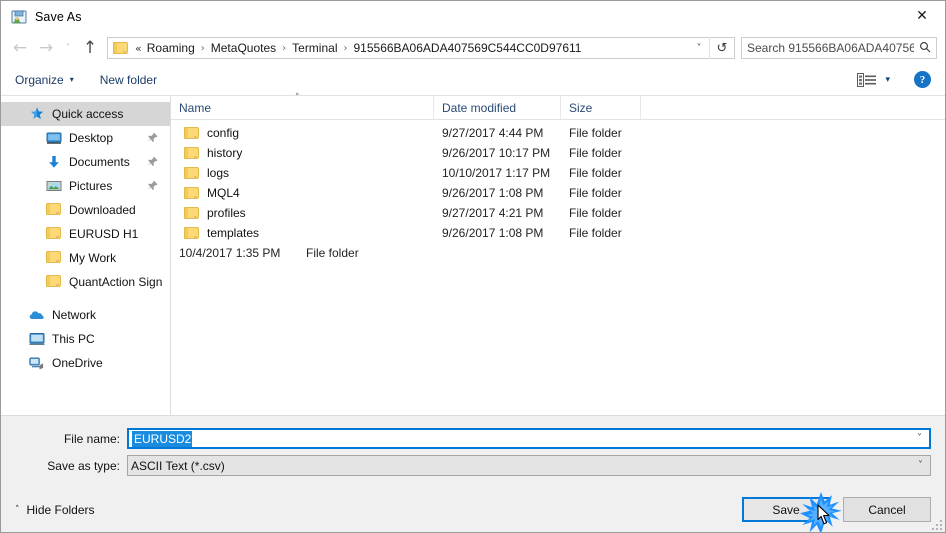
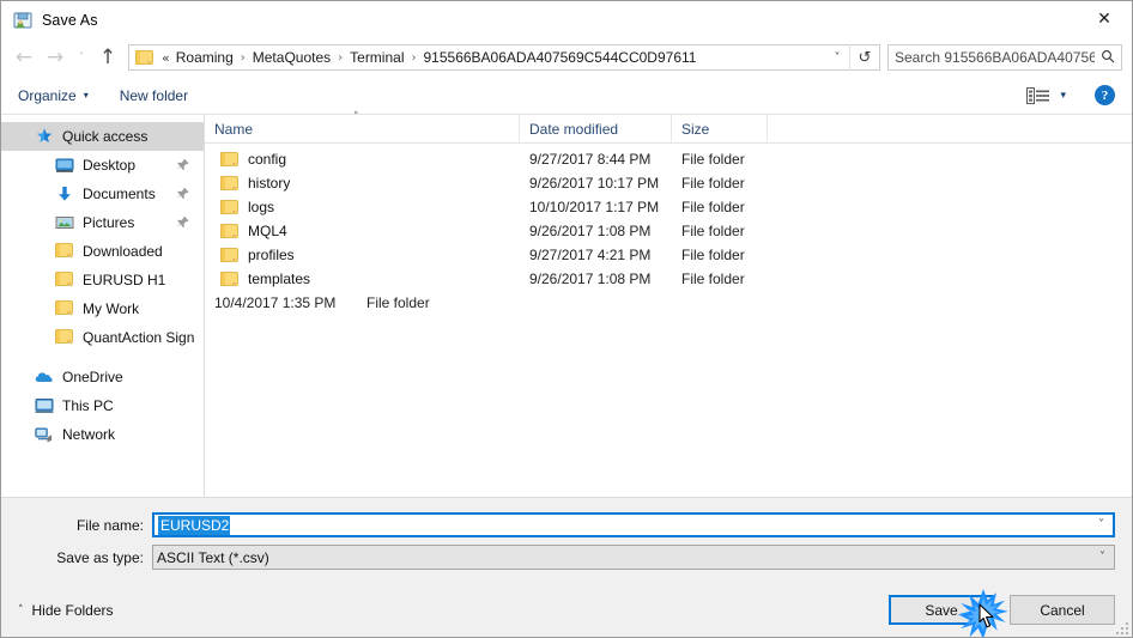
  Save As
  ✕
  ←
  →
  ˅
  ↑
  «
  Roaming
  ›
  MetaQuotes
  ›
  Terminal
  ›
  915566BA06ADA407569C544CC0D97611
  ˅
  ↺
  Search 915566BA06ADA40756
  Organize
  ▾
  New folder
  ▾
  ?
  Quick access
  Desktop
  Documents
  Pictures
  Downloaded
  EURUSD H1
  My Work
  QuantAction Sign
- Network
+ OneDrive
  This PC
- OneDrive
+ Network
  Name
  ˄
  Date modified
  Size
  config
- 9/27/2017 4:44 PM
+ 9/27/2017 8:44 PM
  File folder
  history
  9/26/2017 10:17 PM
  File folder
  logs
  10/10/2017 1:17 PM
  File folder
  MQL4
  9/26/2017 1:08 PM
  File folder
  profiles
  9/27/2017 4:21 PM
  File folder
  templates
  9/26/2017 1:08 PM
  File folder
  10/4/2017 1:35 PM
  File folder
  File name:
  EURUSD2
  ˅
  Save as type:
  ASCII Text (*.csv)
  ˅
  ˄
  Hide Folders
  Save
  Cancel
